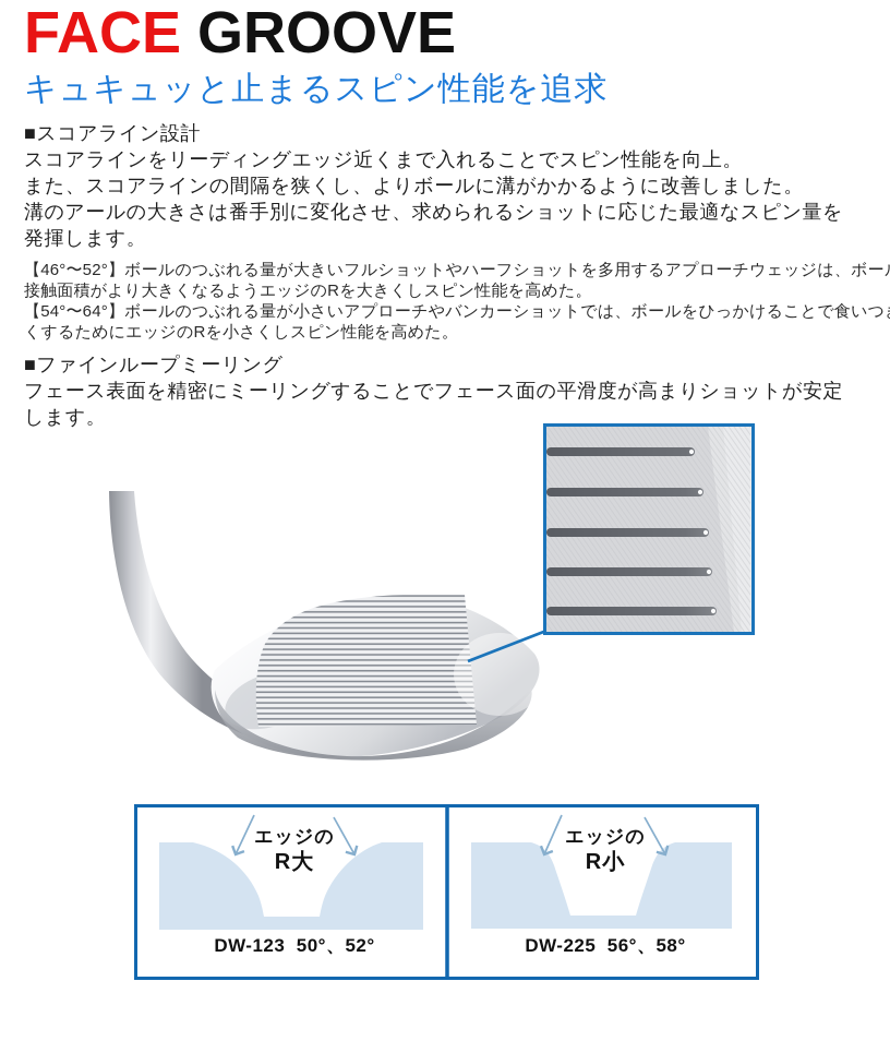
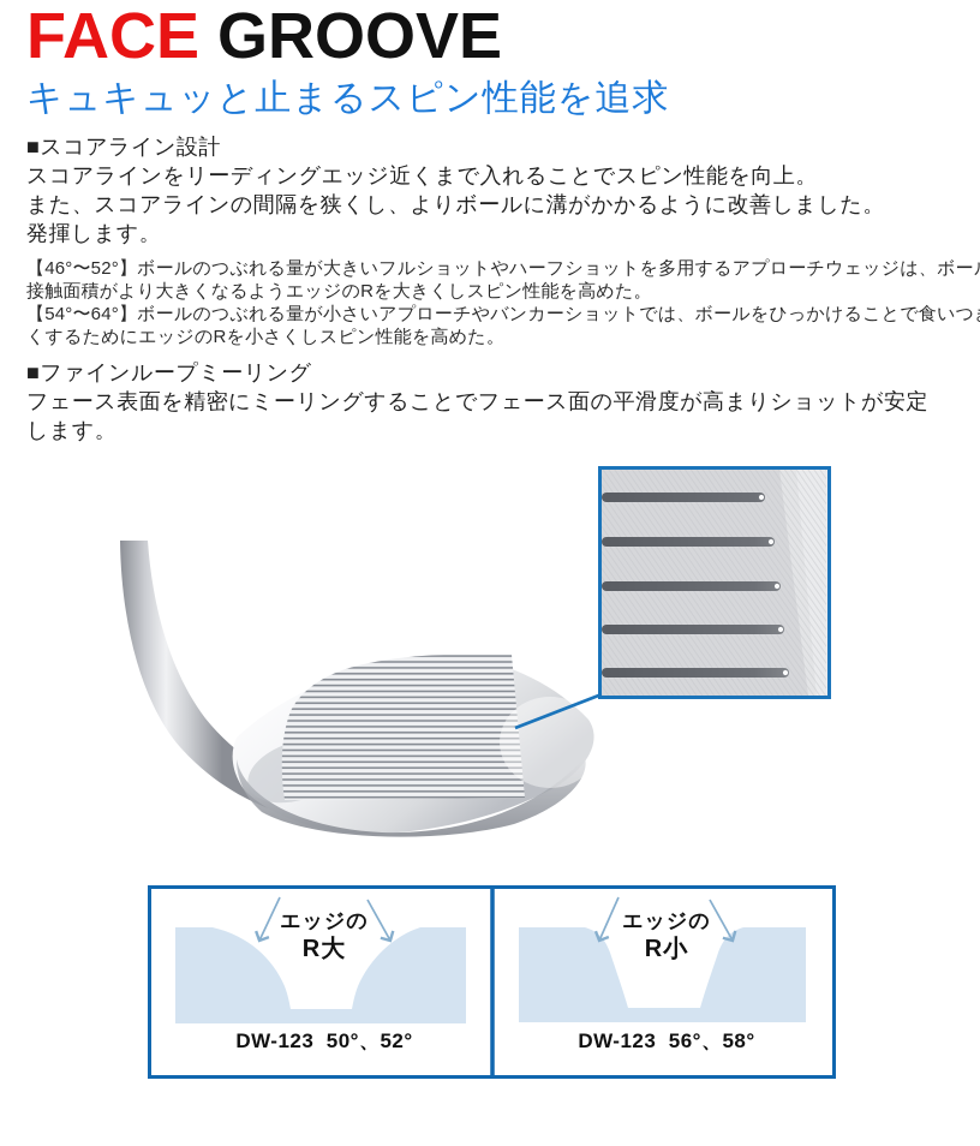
  FACE GROOVE
  キュキュッと止まるスピン性能を追求
  ■スコアライン設計
  スコアラインをリーディングエッジ近くまで入れることでスピン性能を向上。
  また、スコアラインの間隔を狭くし、よりボールに溝がかかるように改善しました。
- 溝のアールの大きさは番手別に変化させ、求められるショットに応じた最適なスピン量を
  発揮します。
  【46°〜52°】ボールのつぶれる量が大きいフルショットやハーフショットを多用するアプローチウェッジは、ボー
  接触面積がより大きくなるようエッジのRを大きくしスピン性能を高めた。
  【54°〜64°】ボールのつぶれる量が小さいアプローチやバンカーショットでは、ボールをひっかけることで食いつ
  くするためにエッジのRを小さくしスピン性能を高めた。
  ■ファインループミーリング
  フェース表面を精密にミーリングすることでフェース面の平滑度が高まりショットが安定
  します。
  エッジの
  R大
  エッジの
  R小
  DW-123 50°、52°
- DW-225 56°、58°
+ DW-123 56°、58°
